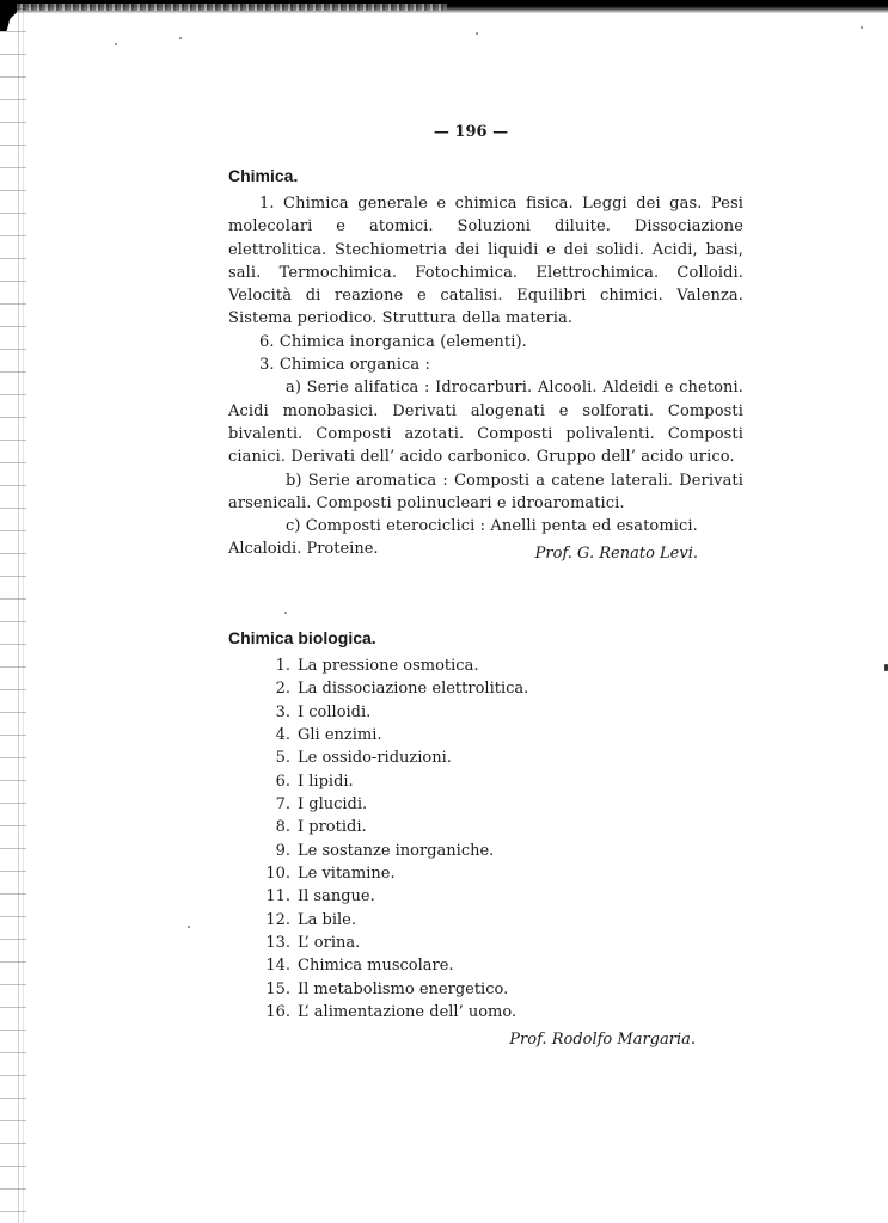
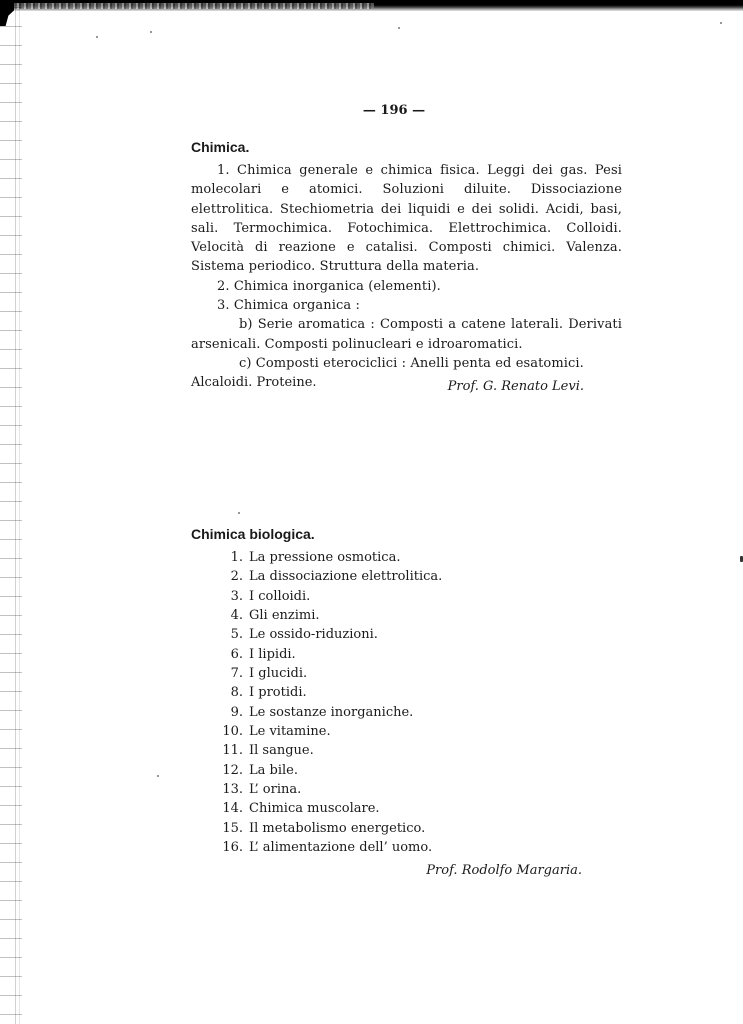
  — 196 —
  Chimica.
- 1. Chimica generale e chimica fisica. Leggi dei gas. Pesi molecolari e atomici. Soluzioni diluite. Dissociazione elettrolitica. Stechiometria dei liquidi e dei solidi. Acidi, basi, sali. Termochimica. Fotochimica. Elettrochimica. Colloidi. Velocità di reazione e catalisi. Equilibri chimici. Valenza. Sistema periodico. Struttura della materia.
+ 1. Chimica generale e chimica fisica. Leggi dei gas. Pesi molecolari e atomici. Soluzioni diluite. Dissociazione elettrolitica. Stechiometria dei liquidi e dei solidi. Acidi, basi, sali. Termochimica. Fotochimica. Elettrochimica. Colloidi. Velocità di reazione e catalisi. Composti chimici. Valenza. Sistema periodico. Struttura della materia.
- 6. Chimica inorganica (elementi).
+ 2. Chimica inorganica (elementi).
  3. Chimica organica :
- a) Serie alifatica : Idrocarburi. Alcooli. Aldeidi e chetoni. Acidi monobasici. Derivati alogenati e solforati. Composti bivalenti. Composti azotati. Composti polivalenti. Composti cianici. Derivati dell’ acido carbonico. Gruppo dell’ acido urico.
  b) Serie aromatica : Composti a catene laterali. Derivati arsenicali. Composti polinucleari e idroaromatici.
  c) Composti eterociclici : Anelli penta ed esatomici.
  Alcaloidi. Proteine.
  Prof. G. Renato Levi.
  Chimica biologica.
  1.
  La pressione osmotica.
  2.
  La dissociazione elettrolitica.
  3.
  I colloidi.
  4.
  Gli enzimi.
  5.
  Le ossido-riduzioni.
  6.
  I lipidi.
  7.
  I glucidi.
  8.
  I protidi.
  9.
  Le sostanze inorganiche.
  10.
  Le vitamine.
  11.
  Il sangue.
  12.
  La bile.
  13.
  L’ orina.
  14.
  Chimica muscolare.
  15.
  Il metabolismo energetico.
  16.
  L’ alimentazione dell’ uomo.
  Prof. Rodolfo Margaria.
